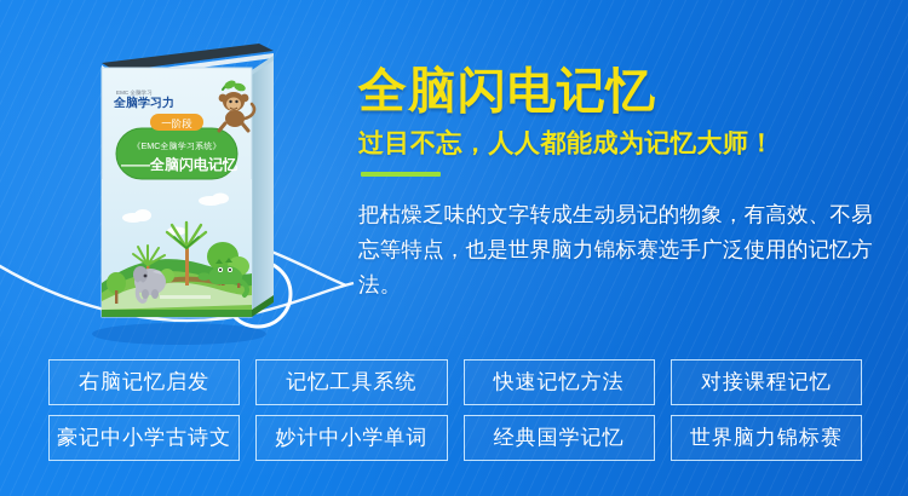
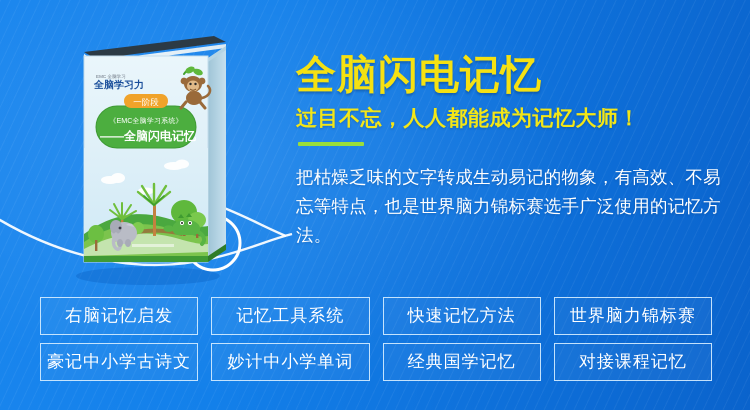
  一阶段
  《EMC全脑学习系统》
  ——全脑闪电记忆
  全脑学习力
  全脑闪电记忆
  过目不忘，人人都能成为记忆大师！
  把枯燥乏味的文字转成生动易记的物象，有高效、不易忘等特点，也是世界脑力锦标赛选手广泛使用的记忆方法。
  右脑记忆启发
  记忆工具系统
  快速记忆方法
- 对接课程记忆
+ 世界脑力锦标赛
  豪记中小学古诗文
  妙计中小学单词
  经典国学记忆
- 世界脑力锦标赛
+ 对接课程记忆
